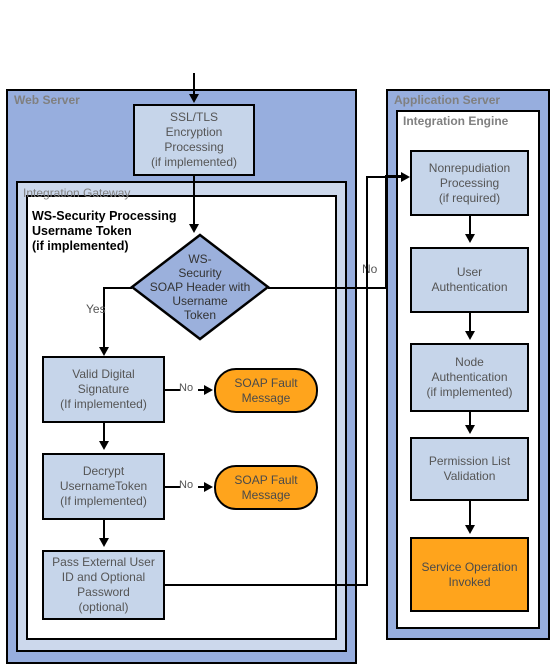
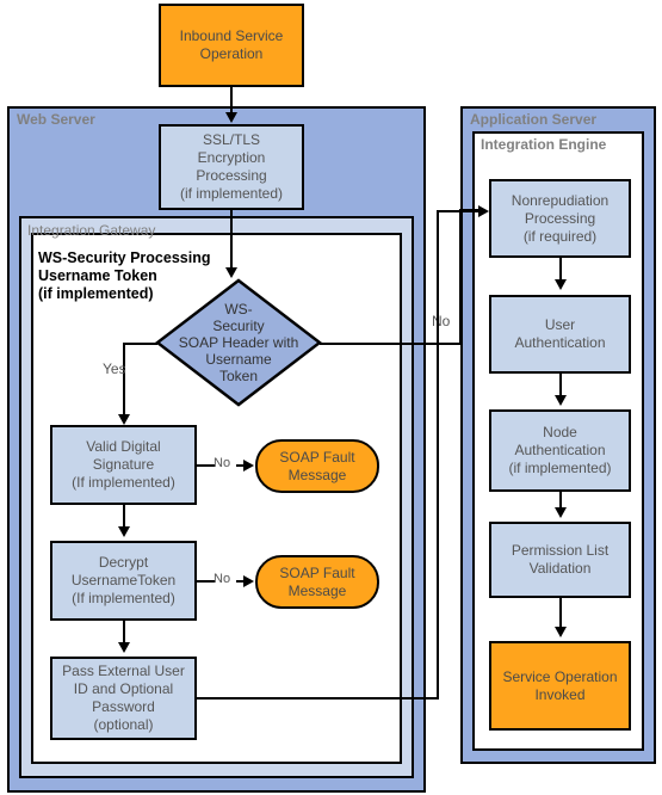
  Web Server
  Application Server
  Integration Gateway
  Integration Engine
  WS-Security Processing
  Username Token
  (if implemented)
  Yes
  No
  No
+ Inbound Service
+ Operation
  SSL/TLS
  Encryption
  Processing
  (if implemented)
  WS-
  Security
  SOAP Header with
  Username
  Token
  Valid Digital
  Signature
  (If implemented)
  Decrypt
  UsernameToken
  (If implemented)
  Pass External User
  ID and Optional
  Password
  (optional)
  SOAP Fault
  Message
  SOAP Fault
  Message
  Nonrepudiation
  Processing
  (if required)
  User
  Authentication
  Node
  Authentication
  (if implemented)
  Permission List
  Validation
  Service Operation
  Invoked
